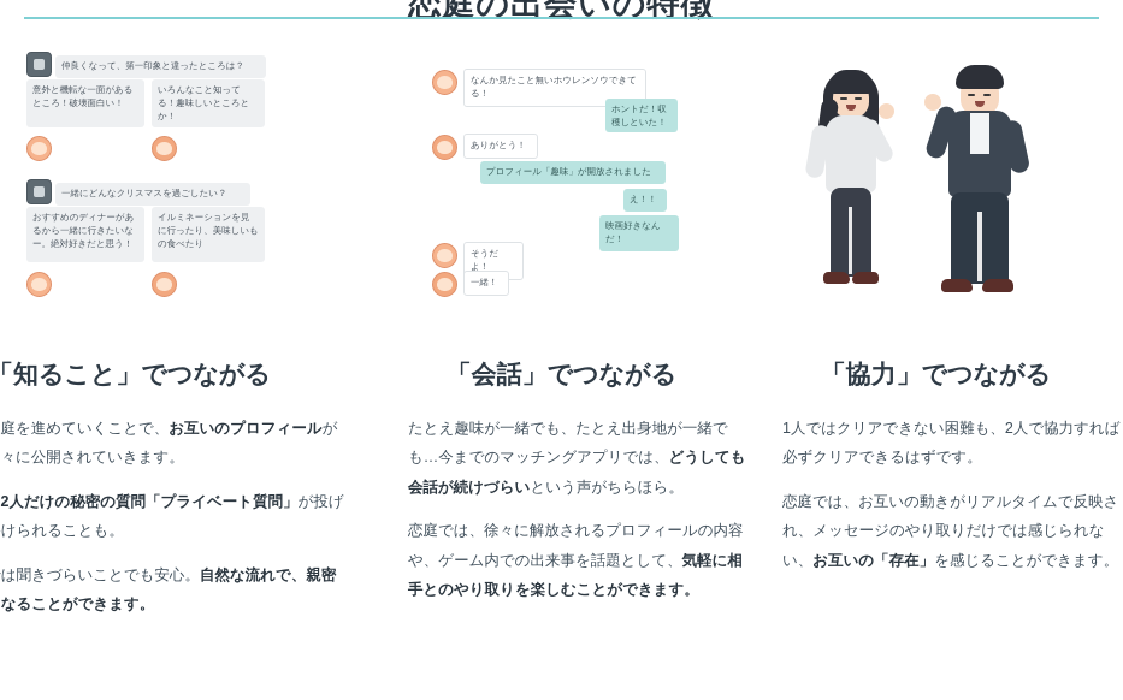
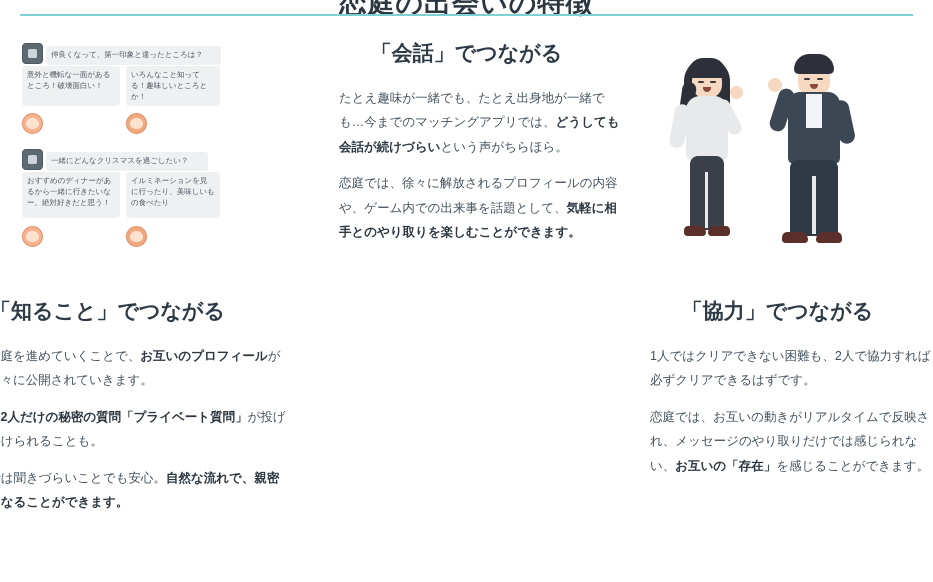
  恋庭の出会いの特徴
  仲良くなって、第一印象と違ったところは？
  意外と機転な一面があるところ！破壊面白い！
  いろんなこと知ってる！趣味しいところとか！
  一緒にどんなクリスマスを過ごしたい？
  おすすめのディナーがあるから一緒に行きたいなー。絶対好きだと思う！
  イルミネーションを見に行ったり、美味しいもの食べたり
  「知ること」でつながる
  庭を進めていくことで、お互いのプロフィールが々に公開されていきます。
  2人だけの秘密の質問「プライベート質問」が投げけられることも。
  は聞きづらいことでも安心。自然な流れで、親密なることができます。
- なんか見たこと無いホウレンソウできてる！
- ホントだ！収穫しといた！
- ありがとう！
- プロフィール「趣味」が開放されました
- え！！
- 映画好きなんだ！
- そうだよ！
- 一緒！
  「会話」でつながる
  たとえ趣味が一緒でも、たとえ出身地が一緒でも…今までのマッチングアプリでは、どうしても会話が続けづらいという声がちらほら。
  恋庭では、徐々に解放されるプロフィールの内容や、ゲーム内での出来事を話題として、気軽に相手とのやり取りを楽しむことができます。
  「協力」でつながる
  1人ではクリアできない困難も、2人で協力すれば必ずクリアできるはずです。
  恋庭では、お互いの動きがリアルタイムで反映され、メッセージのやり取りだけでは感じられない、お互いの「存在」を感じることができます。
